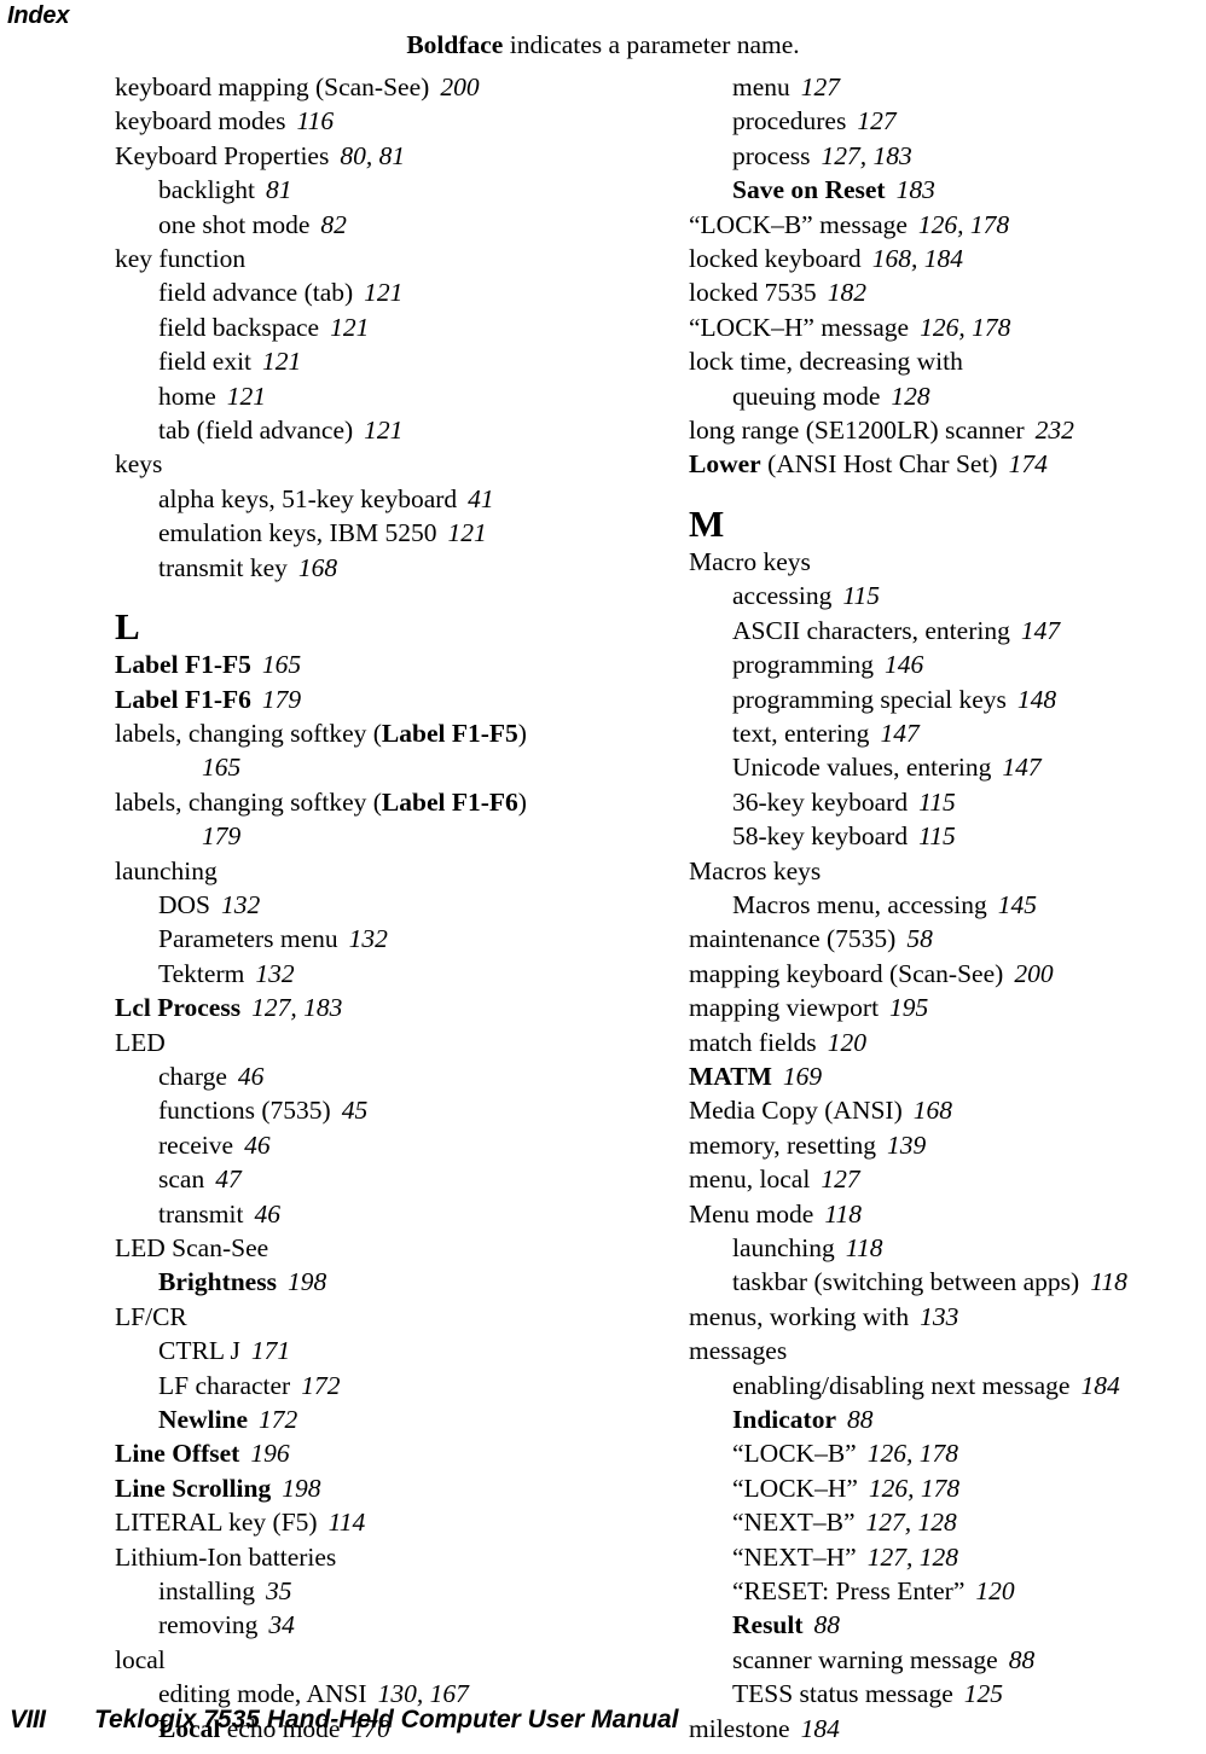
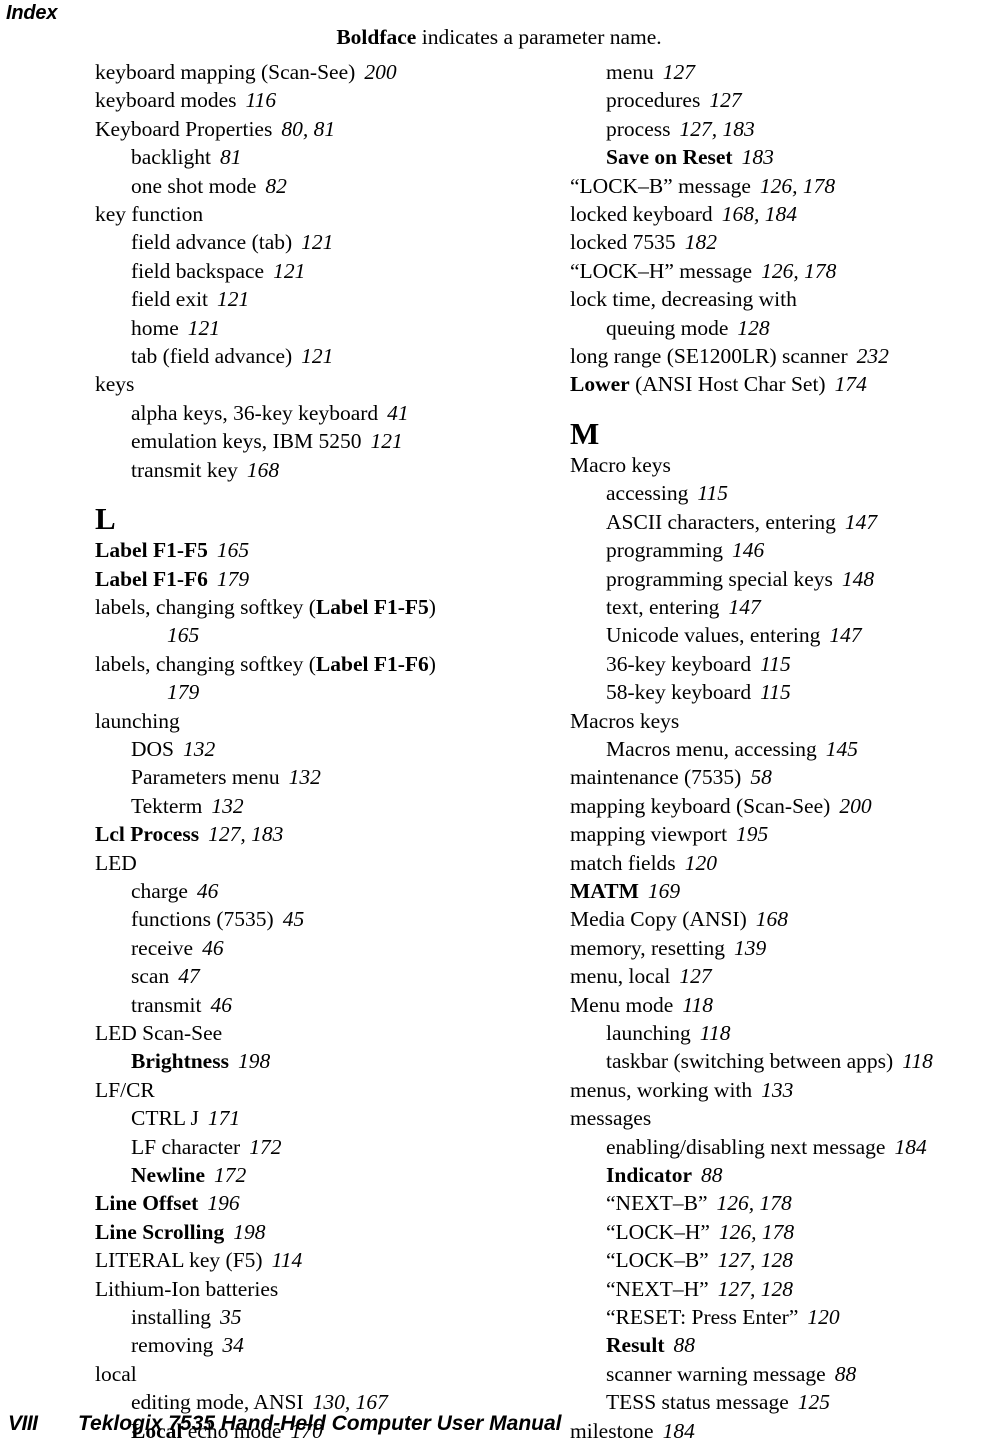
  Index
  Boldface indicates a parameter name.
  keyboard mapping (Scan-See) 200
  keyboard modes 116
  Keyboard Properties 80, 81
  backlight 81
  one shot mode 82
  key function
  field advance (tab) 121
  field backspace 121
  field exit 121
  home 121
  tab (field advance) 121
  keys
- alpha keys, 51-key keyboard 41
+ alpha keys, 36-key keyboard 41
  emulation keys, IBM 5250 121
  transmit key 168
  L
  Label F1-F5 165
  Label F1-F6 179
  labels, changing softkey (Label F1-F5)
  165
  labels, changing softkey (Label F1-F6)
  179
  launching
  DOS 132
  Parameters menu 132
  Tekterm 132
  Lcl Process 127, 183
  LED
  charge 46
  functions (7535) 45
  receive 46
  scan 47
  transmit 46
  LED Scan-See
  Brightness 198
  LF/CR
  CTRL J 171
  LF character 172
  Newline 172
  Line Offset 196
  Line Scrolling 198
  LITERAL key (F5) 114
  Lithium-Ion batteries
  installing 35
  removing 34
  local
  editing mode, ANSI 130, 167
  Local echo mode 170
  menu 127
  procedures 127
  process 127, 183
  Save on Reset 183
  “LOCK–B” message 126, 178
  locked keyboard 168, 184
  locked 7535 182
  “LOCK–H” message 126, 178
  lock time, decreasing with
  queuing mode 128
  long range (SE1200LR) scanner 232
  Lower (ANSI Host Char Set) 174
  M
  Macro keys
  accessing 115
  ASCII characters, entering 147
  programming 146
  programming special keys 148
  text, entering 147
  Unicode values, entering 147
  36-key keyboard 115
  58-key keyboard 115
  Macros keys
  Macros menu, accessing 145
  maintenance (7535) 58
  mapping keyboard (Scan-See) 200
  mapping viewport 195
  match fields 120
  MATM 169
  Media Copy (ANSI) 168
  memory, resetting 139
  menu, local 127
  Menu mode 118
  launching 118
  taskbar (switching between apps) 118
  menus, working with 133
  messages
  enabling/disabling next message 184
  Indicator 88
- “LOCK–B” 126, 178
+ “NEXT–B” 126, 178
  “LOCK–H” 126, 178
- “NEXT–B” 127, 128
+ “LOCK–B” 127, 128
  “NEXT–H” 127, 128
  “RESET: Press Enter” 120
  Result 88
  scanner warning message 88
  TESS status message 125
  milestone 184
  VIII
  Teklogix 7535 Hand-Held Computer User Manual
